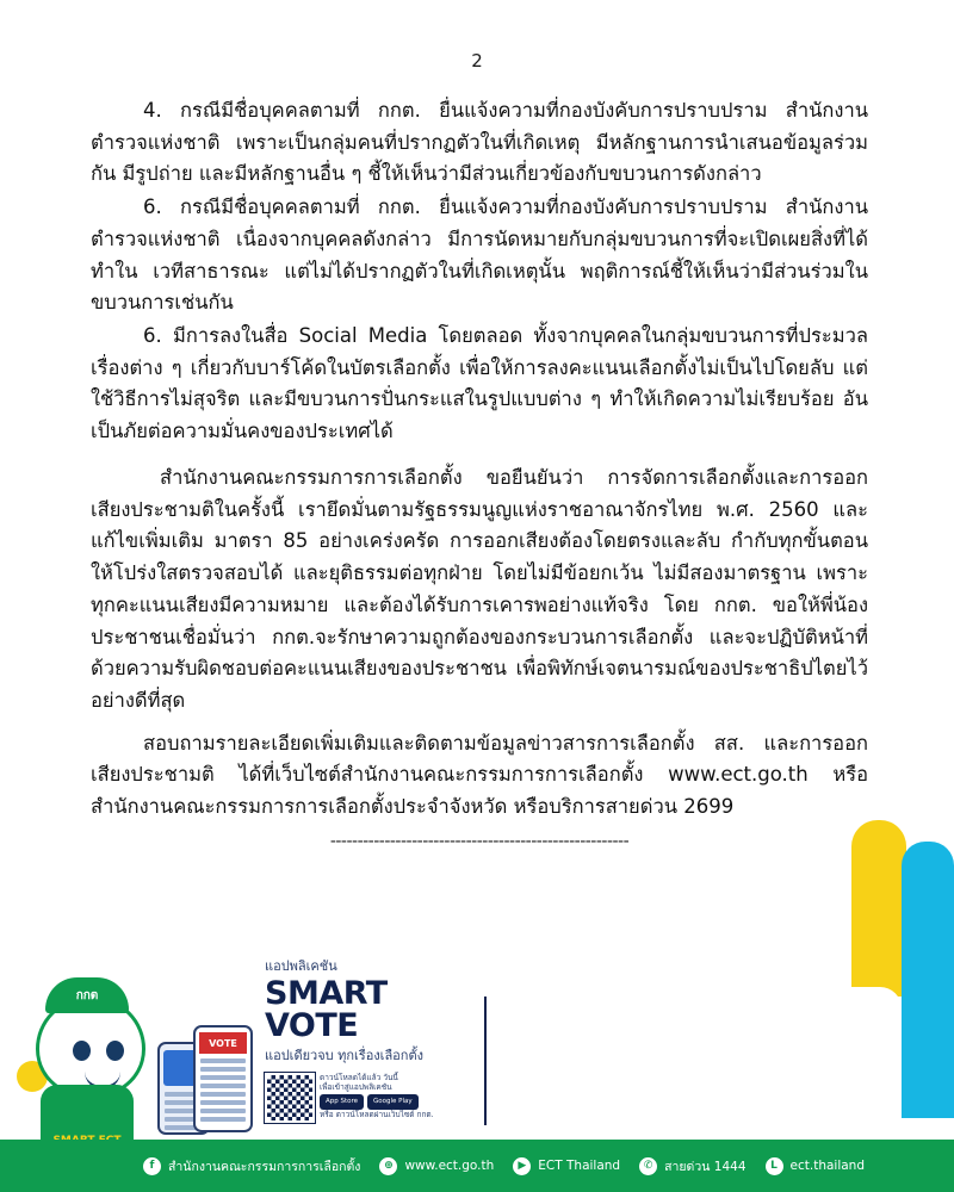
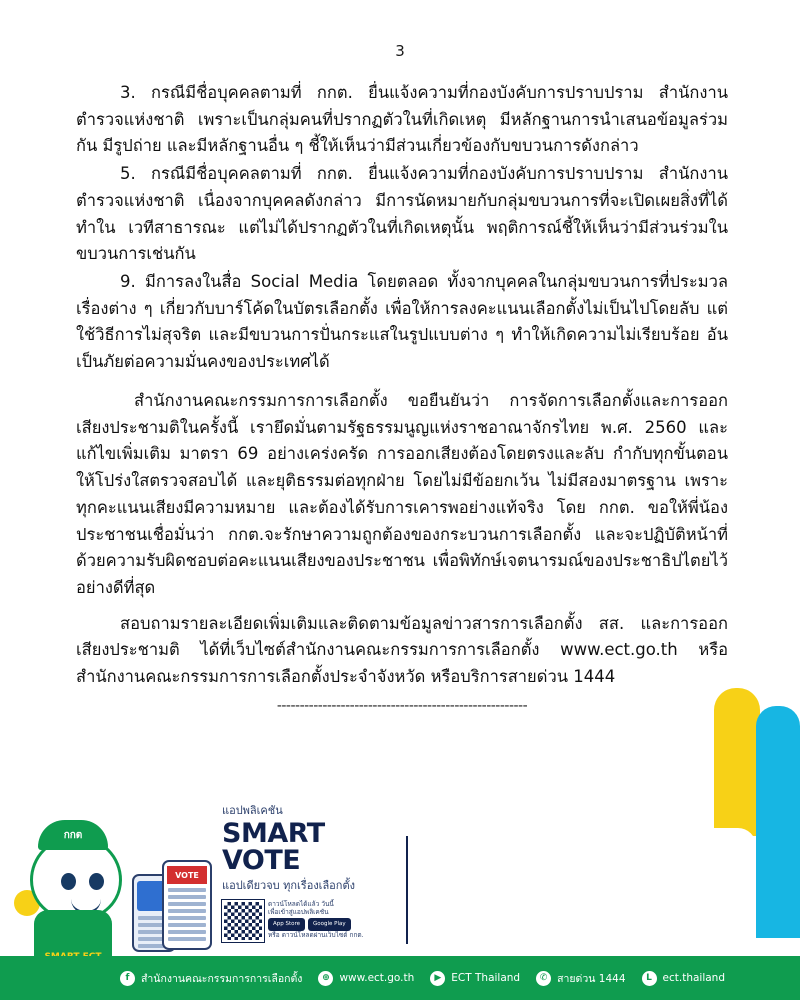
- 2
+ 3
- 4. กรณีมีชื่อบุคคลตามที่ กกต. ยื่นแจ้งความที่กองบังคับการปราบปราม สำนักงานตำรวจแห่งชาติ เพราะเป็นกลุ่มคนที่ปรากฏตัวในที่เกิดเหตุ มีหลักฐานการนำเสนอข้อมูลร่วมกัน มีรูปถ่าย และมีหลักฐานอื่น ๆ ชี้ให้เห็นว่ามีส่วนเกี่ยวข้องกับขบวนการดังกล่าว
+ 3. กรณีมีชื่อบุคคลตามที่ กกต. ยื่นแจ้งความที่กองบังคับการปราบปราม สำนักงานตำรวจแห่งชาติ เพราะเป็นกลุ่มคนที่ปรากฏตัวในที่เกิดเหตุ มีหลักฐานการนำเสนอข้อมูลร่วมกัน มีรูปถ่าย และมีหลักฐานอื่น ๆ ชี้ให้เห็นว่ามีส่วนเกี่ยวข้องกับขบวนการดังกล่าว
- 6. กรณีมีชื่อบุคคลตามที่ กกต. ยื่นแจ้งความที่กองบังคับการปราบปราม สำนักงานตำรวจแห่งชาติ เนื่องจากบุคคลดังกล่าว มีการนัดหมายกับกลุ่มขบวนการที่จะเปิดเผยสิ่งที่ได้ทำใน เวทีสาธารณะ แต่ไม่ได้ปรากฏตัวในที่เกิดเหตุนั้น พฤติการณ์ชี้ให้เห็นว่ามีส่วนร่วมในขบวนการเช่นกัน
+ 5. กรณีมีชื่อบุคคลตามที่ กกต. ยื่นแจ้งความที่กองบังคับการปราบปราม สำนักงานตำรวจแห่งชาติ เนื่องจากบุคคลดังกล่าว มีการนัดหมายกับกลุ่มขบวนการที่จะเปิดเผยสิ่งที่ได้ทำใน เวทีสาธารณะ แต่ไม่ได้ปรากฏตัวในที่เกิดเหตุนั้น พฤติการณ์ชี้ให้เห็นว่ามีส่วนร่วมในขบวนการเช่นกัน
- 6. มีการลงในสื่อ Social Media โดยตลอด ทั้งจากบุคคลในกลุ่มขบวนการที่ประมวลเรื่องต่าง ๆ เกี่ยวกับบาร์โค้ดในบัตรเลือกตั้ง เพื่อให้การลงคะแนนเลือกตั้งไม่เป็นไปโดยลับ แต่ใช้วิธีการไม่สุจริต และมีขบวนการปั่นกระแสในรูปแบบต่าง ๆ ทำให้เกิดความไม่เรียบร้อย อันเป็นภัยต่อความมั่นคงของประเทศได้
+ 9. มีการลงในสื่อ Social Media โดยตลอด ทั้งจากบุคคลในกลุ่มขบวนการที่ประมวลเรื่องต่าง ๆ เกี่ยวกับบาร์โค้ดในบัตรเลือกตั้ง เพื่อให้การลงคะแนนเลือกตั้งไม่เป็นไปโดยลับ แต่ใช้วิธีการไม่สุจริต และมีขบวนการปั่นกระแสในรูปแบบต่าง ๆ ทำให้เกิดความไม่เรียบร้อย อันเป็นภัยต่อความมั่นคงของประเทศได้
- สำนักงานคณะกรรมการการเลือกตั้ง ขอยืนยันว่า การจัดการเลือกตั้งและการออกเสียงประชามติในครั้งนี้ เรายึดมั่นตามรัฐธรรมนูญแห่งราชอาณาจักรไทย พ.ศ. 2560 และแก้ไขเพิ่มเติม มาตรา 85 อย่างเคร่งครัด การออกเสียงต้องโดยตรงและลับ กำกับทุกขั้นตอนให้โปร่งใสตรวจสอบได้ และยุติธรรมต่อทุกฝ่าย โดยไม่มีข้อยกเว้น ไม่มีสองมาตรฐาน เพราะทุกคะแนนเสียงมีความหมาย และต้องได้รับการเคารพอย่างแท้จริง โดย กกต. ขอให้พี่น้องประชาชนเชื่อมั่นว่า กกต.จะรักษาความถูกต้องของกระบวนการเลือกตั้ง และจะปฏิบัติหน้าที่ด้วยความรับผิดชอบต่อคะแนนเสียงของประชาชน เพื่อพิทักษ์เจตนารมณ์ของประชาธิปไตยไว้อย่างดีที่สุด
+ สำนักงานคณะกรรมการการเลือกตั้ง ขอยืนยันว่า การจัดการเลือกตั้งและการออกเสียงประชามติในครั้งนี้ เรายึดมั่นตามรัฐธรรมนูญแห่งราชอาณาจักรไทย พ.ศ. 2560 และแก้ไขเพิ่มเติม มาตรา 69 อย่างเคร่งครัด การออกเสียงต้องโดยตรงและลับ กำกับทุกขั้นตอนให้โปร่งใสตรวจสอบได้ และยุติธรรมต่อทุกฝ่าย โดยไม่มีข้อยกเว้น ไม่มีสองมาตรฐาน เพราะทุกคะแนนเสียงมีความหมาย และต้องได้รับการเคารพอย่างแท้จริง โดย กกต. ขอให้พี่น้องประชาชนเชื่อมั่นว่า กกต.จะรักษาความถูกต้องของกระบวนการเลือกตั้ง และจะปฏิบัติหน้าที่ด้วยความรับผิดชอบต่อคะแนนเสียงของประชาชน เพื่อพิทักษ์เจตนารมณ์ของประชาธิปไตยไว้อย่างดีที่สุด
- สอบถามรายละเอียดเพิ่มเติมและติดตามข้อมูลข่าวสารการเลือกตั้ง สส. และการออกเสียงประชามติ ได้ที่เว็บไซต์สำนักงานคณะกรรมการการเลือกตั้ง www.ect.go.th หรือสำนักงานคณะกรรมการการเลือกตั้งประจำจังหวัด หรือบริการสายด่วน 2699
+ สอบถามรายละเอียดเพิ่มเติมและติดตามข้อมูลข่าวสารการเลือกตั้ง สส. และการออกเสียงประชามติ ได้ที่เว็บไซต์สำนักงานคณะกรรมการการเลือกตั้ง www.ect.go.th หรือสำนักงานคณะกรรมการการเลือกตั้งประจำจังหวัด หรือบริการสายด่วน 1444
  -------------------------------------------------------
  กกต
  VOTE
  แอปพลิเคชัน
  SMART VOTE
  แอปเดียวจบ ทุกเรื่องเลือกตั้ง
  ดาวน์โหลดได้แล้ว วันนี้
  เพื่อเข้าสู่แอปพลิเคชัน
  หรือ ดาวน์โหลดผ่านเว็บไซต์ กกต.
  f
  สำนักงานคณะกรรมการการเลือกตั้ง
  ⊕
  www.ect.go.th
  ▶
  ECT Thailand
  ✆
  สายด่วน 1444
  L
  ect.thailand
